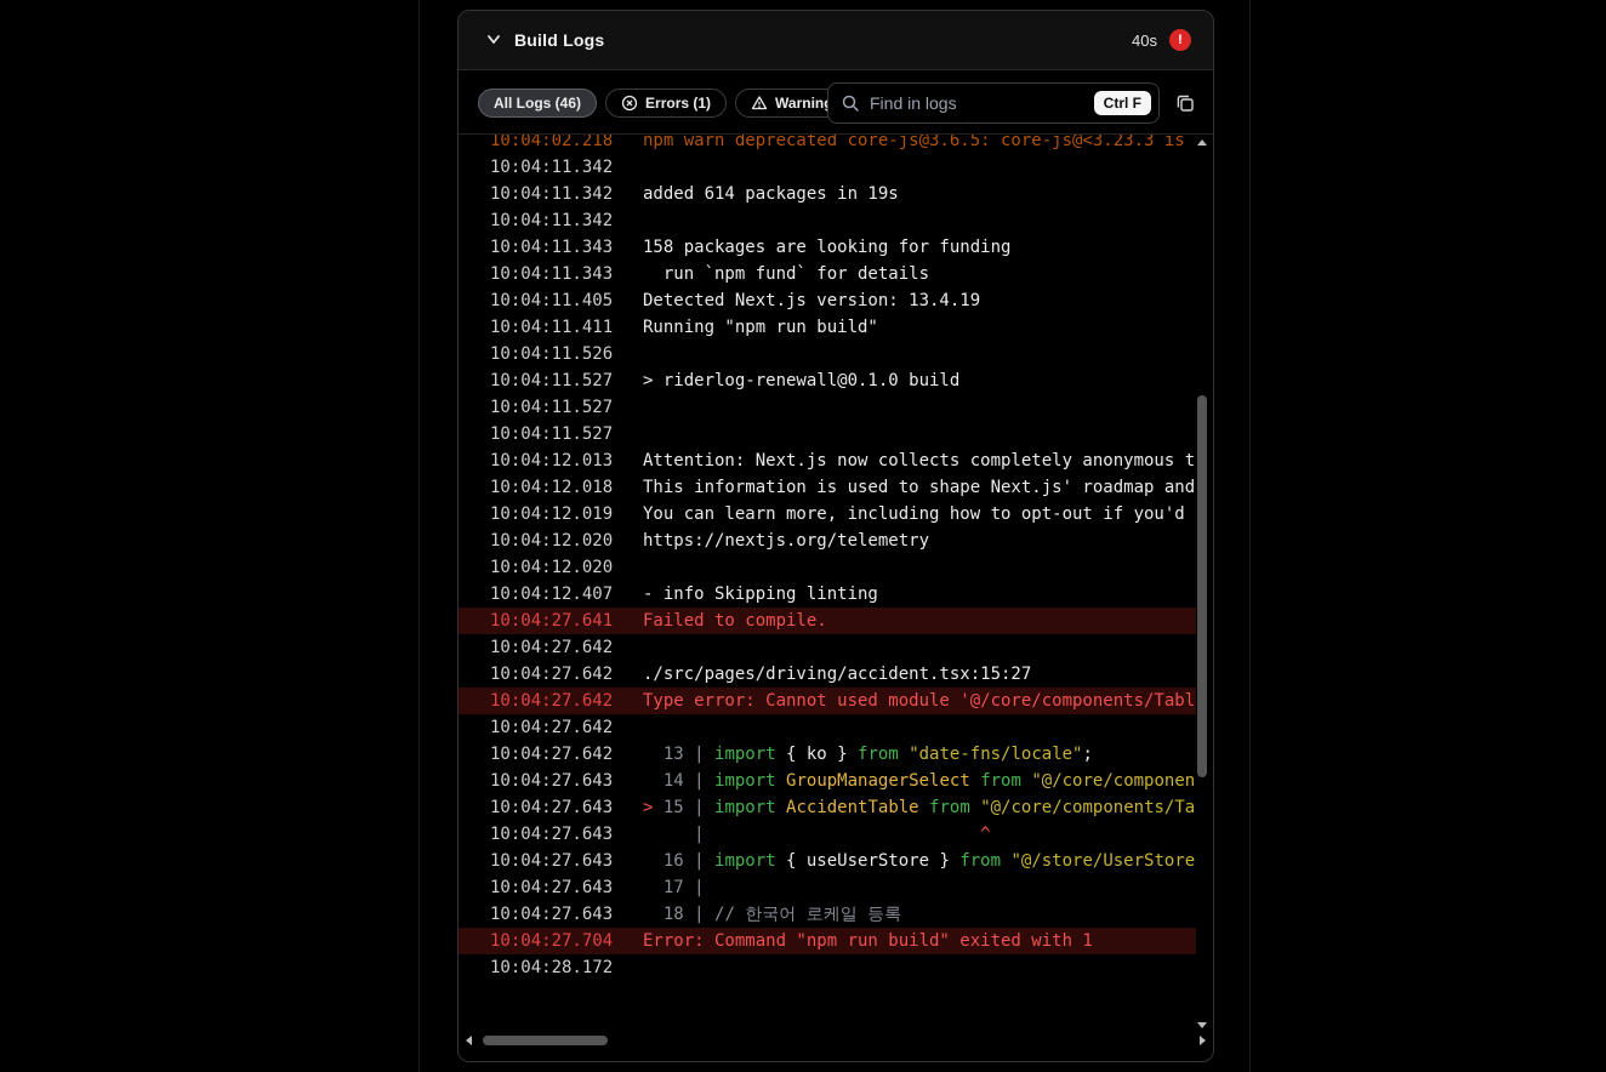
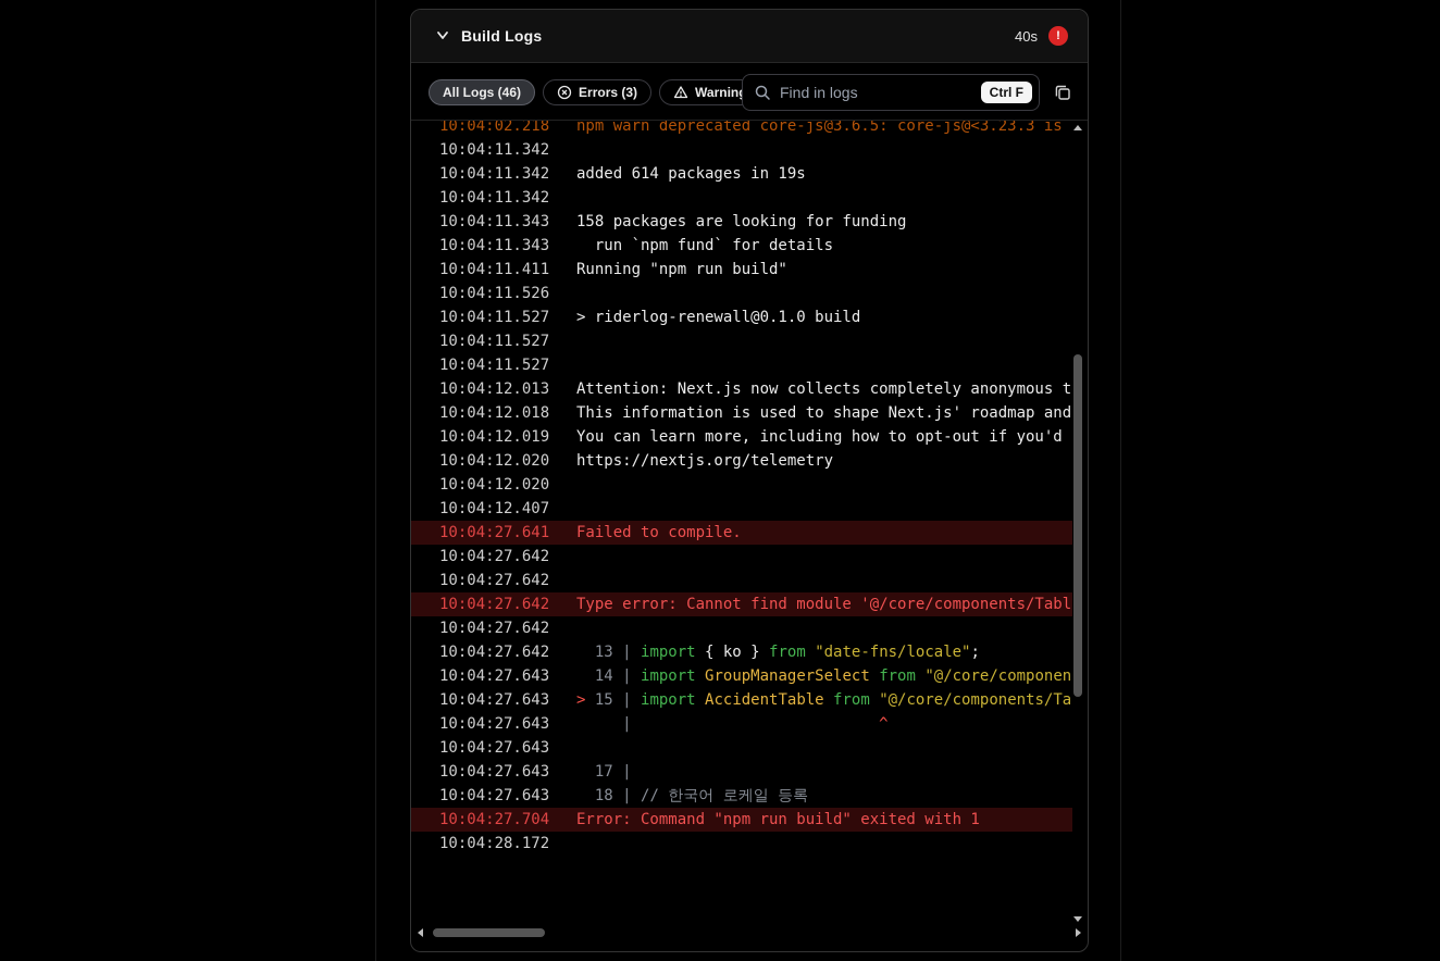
  Build Logs
  40s
  !
  All Logs (46)
- Errors (1)
+ Errors (3)
  Find in logs
  Ctrl F
  10:04:02.218
  npm warn deprecated core-js@3.6.5: core-js@<3.23.3 is
  10:04:11.342
  10:04:11.342
  added 614 packages in 19s
  10:04:11.342
  10:04:11.343
  158 packages are looking for funding
  10:04:11.343
  run `npm fund` for details
- 10:04:11.405
- Detected Next.js version: 13.4.19
  10:04:11.411
  Running "npm run build"
  10:04:11.526
  10:04:11.527
  > riderlog-renewall@0.1.0 build
  10:04:11.527
  10:04:11.527
  10:04:12.013
  Attention: Next.js now collects completely anonymous t
  10:04:12.018
  This information is used to shape Next.js' roadmap and
  10:04:12.019
  You can learn more, including how to opt-out if you'd
  10:04:12.020
  https://nextjs.org/telemetry
  10:04:12.020
  10:04:12.407
- - info Skipping linting
  10:04:27.641
  Failed to compile.
  10:04:27.642
  10:04:27.642
- ./src/pages/driving/accident.tsx:15:27
  10:04:27.642
- Type error: Cannot used module '@/core/components/Tabl
+ Type error: Cannot find module '@/core/components/Tabl
  10:04:27.642
  10:04:27.642
  13 | import { ko } from "date-fns/locale";
  10:04:27.643
  14 | import GroupManagerSelect from "@/core/componen
  10:04:27.643
  > 15 | import AccidentTable from "@/core/components/Ta
  10:04:27.643
  | ^
  10:04:27.643
- 16 | import { useUserStore } from "@/store/UserStore
  10:04:27.643
  17 |
  10:04:27.643
  18 | // 한국어 로케일 등록
  10:04:27.704
  Error: Command "npm run build" exited with 1
  10:04:28.172
